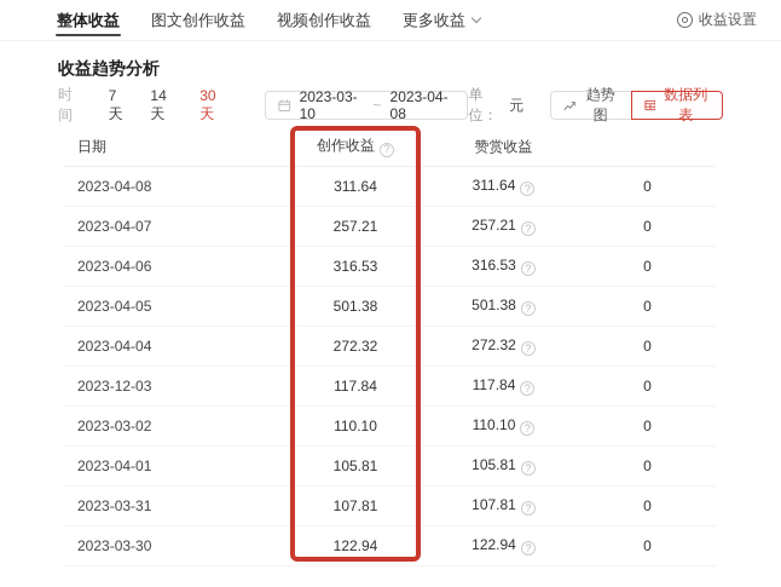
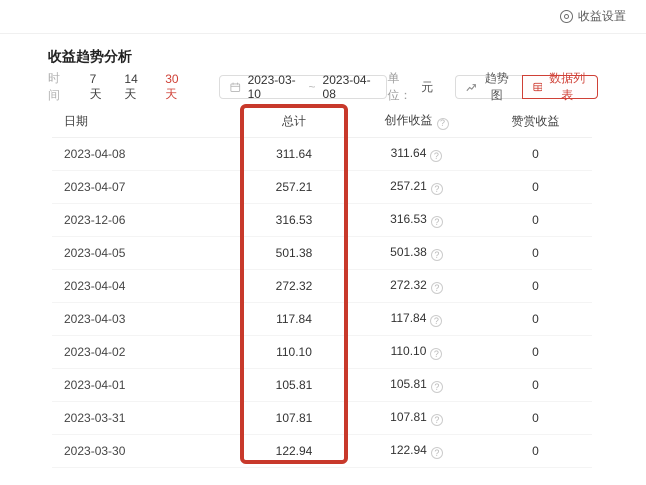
- 整体收益
- 图文创作收益
- 视频创作收益
- 更多收益
  收益设置
  收益趋势分析
  时间
  7天
  14天
  30天
  2023-03-10
  ~
  2023-04-08
  单位：
  元
  趋势图
  数据列表
  日期
+ 总计
  创作收益 ?
  赞赏收益
  2023-04-08
  311.64
  311.64 ?
  0
  2023-04-07
  257.21
  257.21 ?
  0
- 2023-04-06
+ 2023-12-06
  316.53
  316.53 ?
  0
  2023-04-05
  501.38
  501.38 ?
  0
  2023-04-04
  272.32
  272.32 ?
  0
- 2023-12-03
+ 2023-04-03
  117.84
  117.84 ?
  0
- 2023-03-02
+ 2023-04-02
  110.10
  110.10 ?
  0
  2023-04-01
  105.81
  105.81 ?
  0
  2023-03-31
  107.81
  107.81 ?
  0
  2023-03-30
  122.94
  122.94 ?
  0
